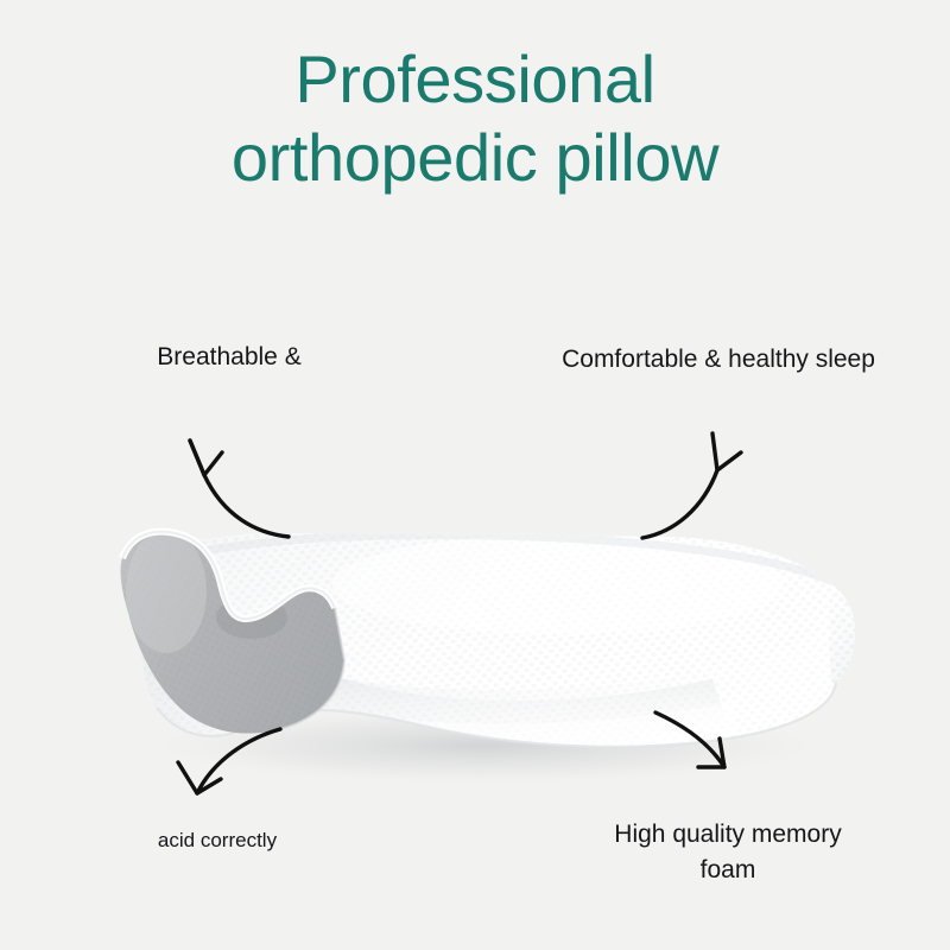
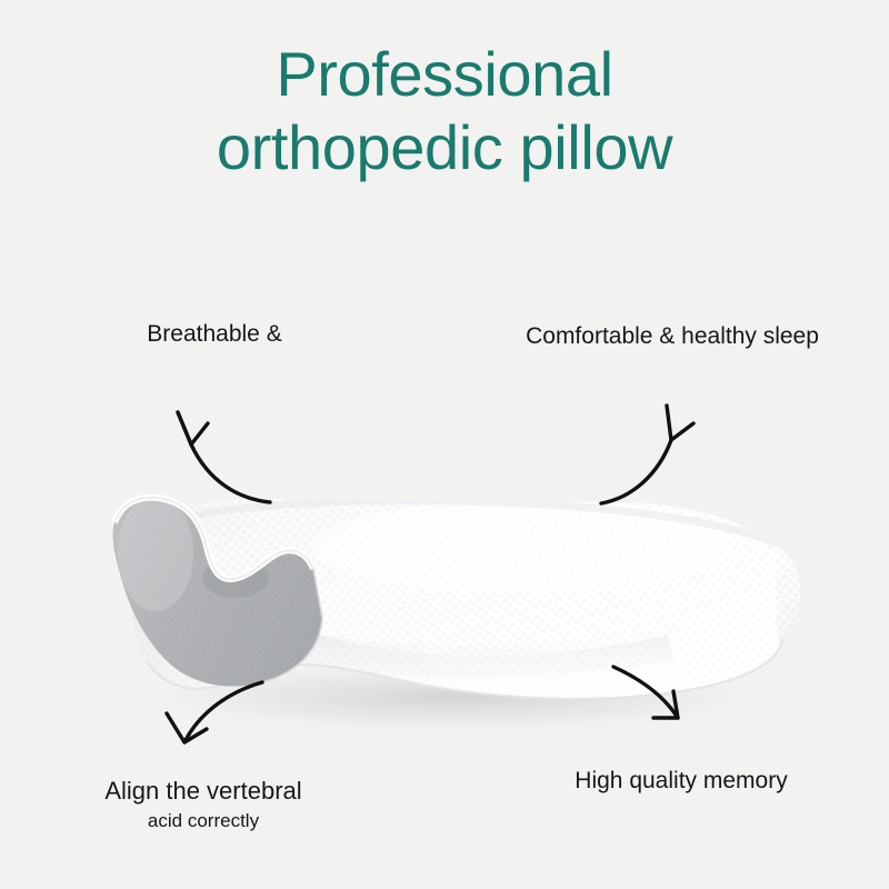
  Professional
  orthopedic pillow
  Breathable &
  Comfortable & healthy sleep
+ Align the vertebral
  acid correctly
  High quality memory
- foam
